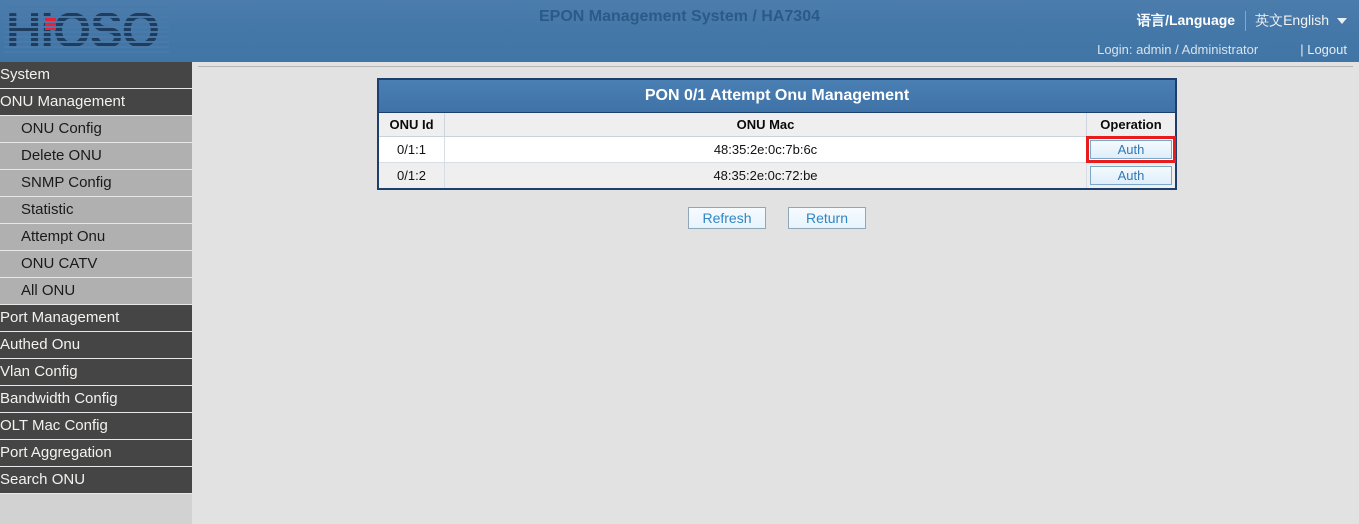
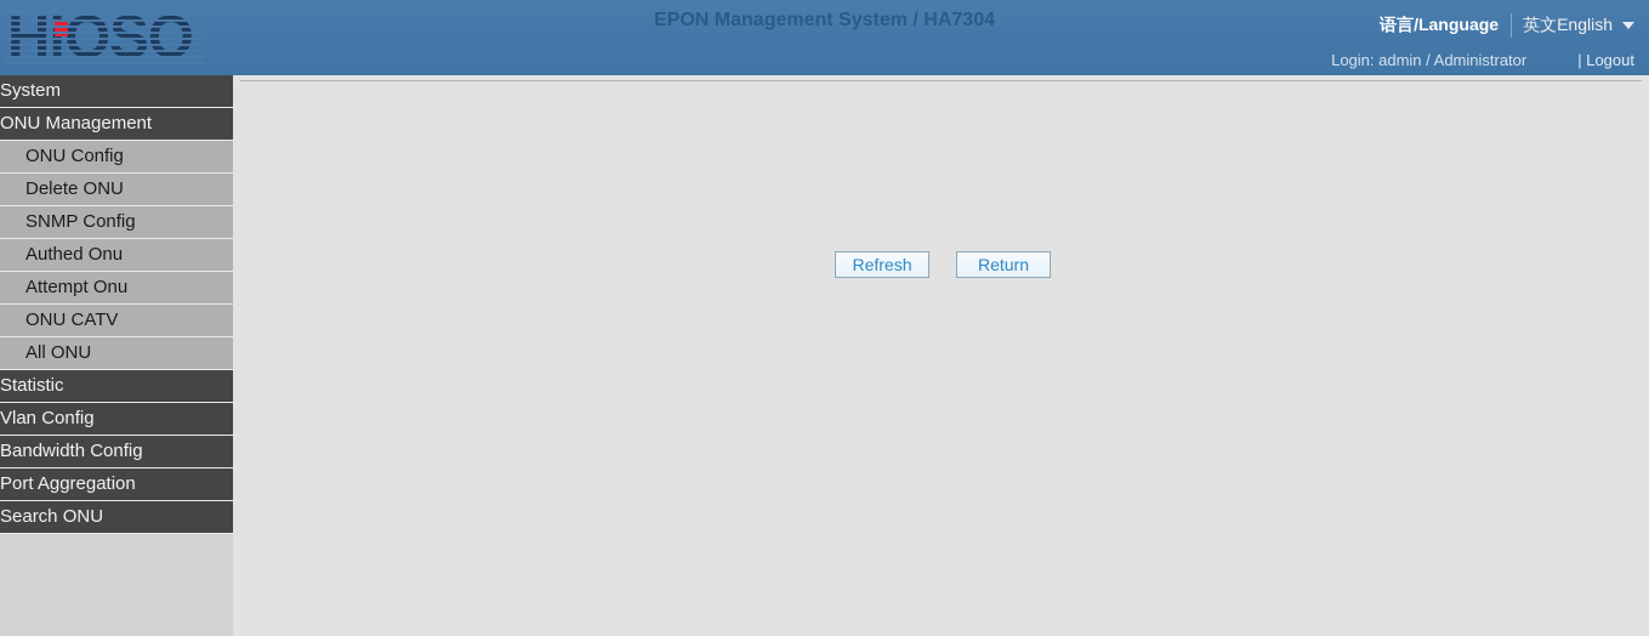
  EPON Management System / HA7304
  语言/Language
  英文English
  Login: admin / Administrator
  | Logout
  System
  ONU Management
  ONU Config
  Delete ONU
  SNMP Config
- Statistic
+ Authed Onu
  Attempt Onu
  ONU CATV
  All ONU
- Port Management
- Authed Onu
+ Statistic
  Vlan Config
  Bandwidth Config
- OLT Mac Config
  Port Aggregation
  Search ONU
- PON 0/1 Attempt Onu Management
- ONU Id	ONU Mac	Operation
- 0/1:1	48:35:2e:0c:7b:6c	Auth
- 0/1:2	48:35:2e:0c:72:be	Auth
  Refresh
  Return
